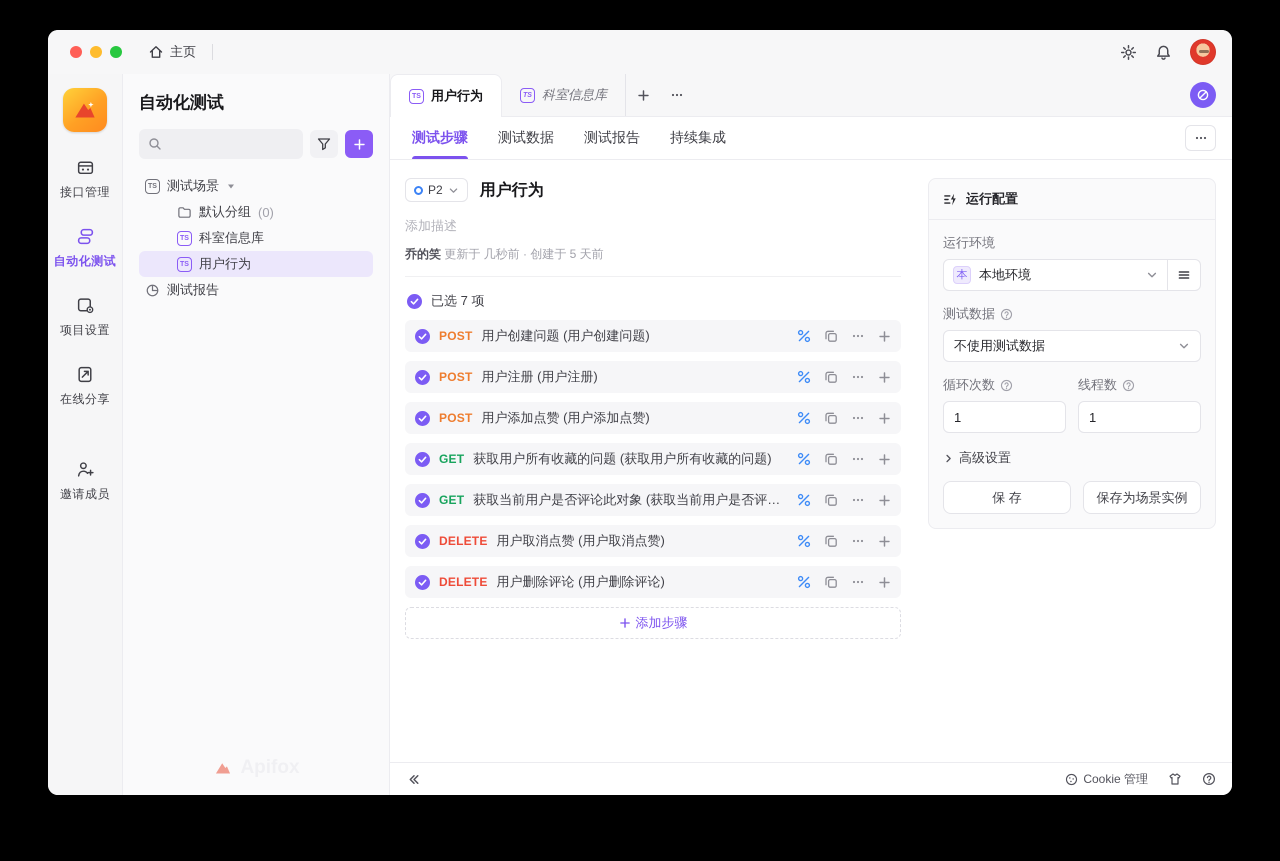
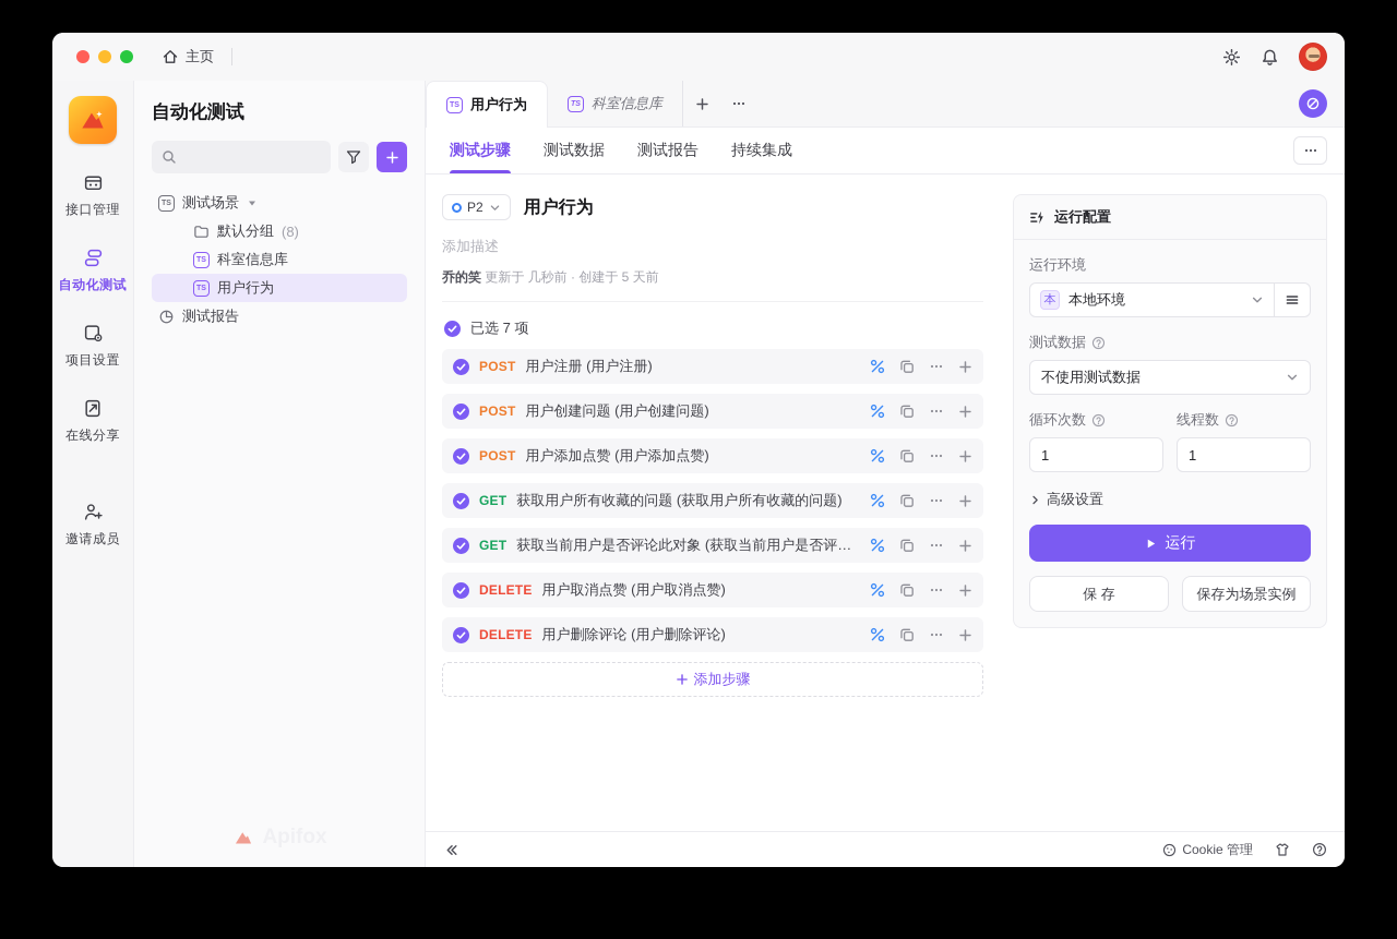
  主页
  接口管理
  自动化测试
  项目设置
  在线分享
  邀请成员
  自动化测试
  测试场景
  默认分组
- (0)
+ (8)
  科室信息库
  用户行为
  测试报告
  用户行为
  科室信息库
  测试步骤
  测试数据
  测试报告
  持续集成
  P2
  用户行为
  添加描述
  乔的笑 更新于 几秒前 · 创建于 5 天前
  已选 7 项
  POST
- 用户创建问题 (用户创建问题)
+ 用户注册 (用户注册)
  POST
- 用户注册 (用户注册)
+ 用户创建问题 (用户创建问题)
  POST
  用户添加点赞 (用户添加点赞)
  GET
  获取用户所有收藏的问题 (获取用户所有收藏的问题)
  GET
  获取当前用户是否评论此对象 (获取当前用户是否评论此
  DELETE
  用户取消点赞 (用户取消点赞)
  DELETE
  用户删除评论 (用户删除评论)
  添加步骤
  运行配置
  运行环境
  本
  本地环境
  测试数据
  不使用测试数据
  循环次数
  1
  线程数
  1
  高级设置
+ 运行
  保 存
  保存为场景实例
  Cookie 管理
